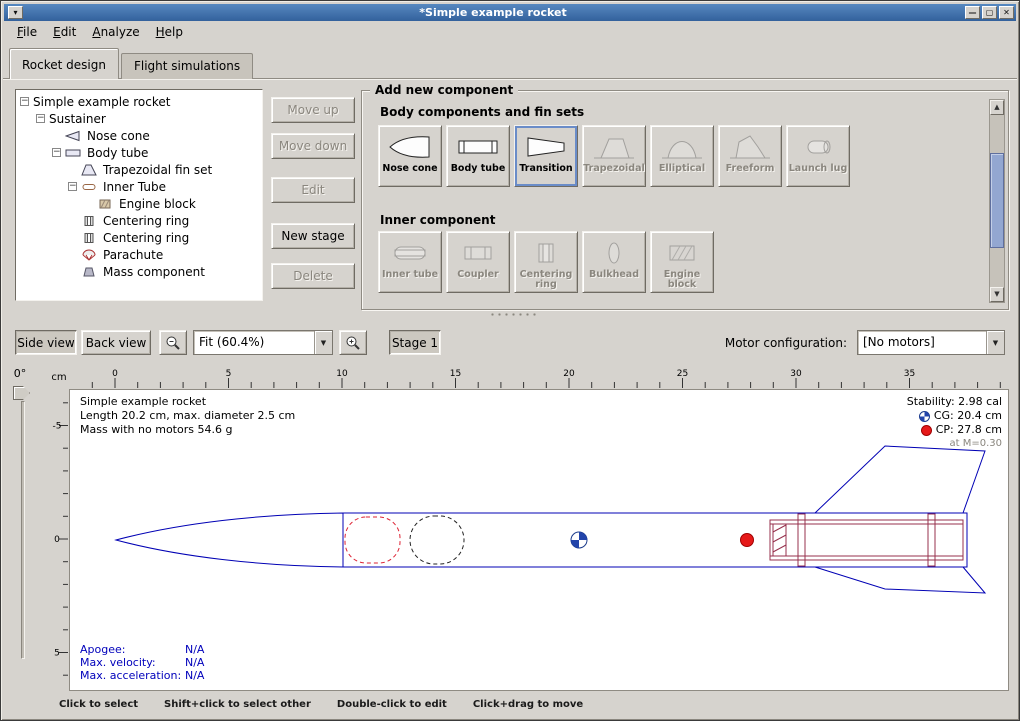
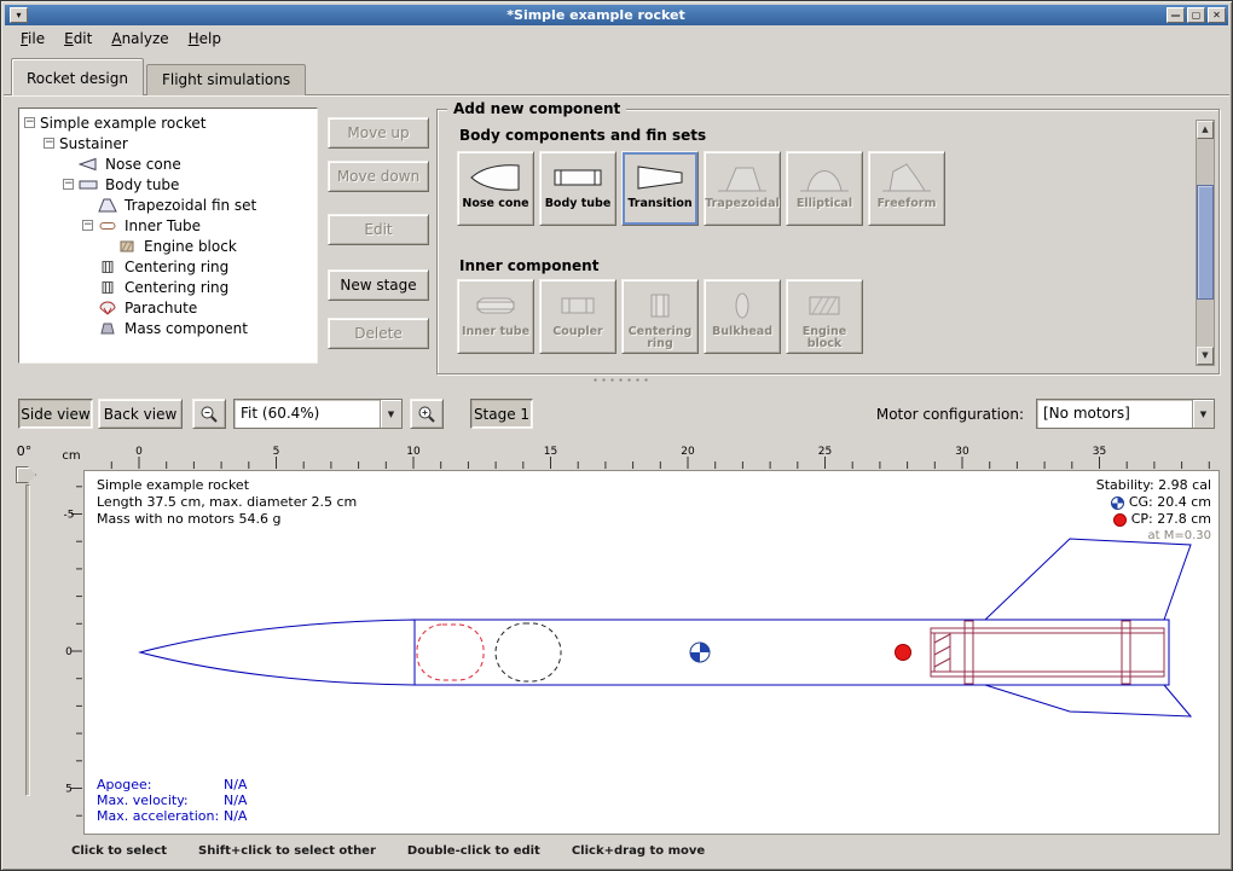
  ▾
  *Simple example rocket
  —
  ▢
  ✕
  File
  Edit
  Analyze
  Help
  Rocket design
  Flight simulations
  −
  Simple example rocket
  −
  Sustainer
  Nose cone
  −
  Body tube
  Trapezoidal fin set
  −
  Inner Tube
  Engine block
  Centering ring
  Centering ring
  Parachute
  Mass component
  Move up
  Move down
  Edit
  New stage
  Delete
  Add new component
  Body components and fin sets
  Nose cone
  Body tube
  Transition
  Trapezoidal
  Elliptical
  Freeform
- Launch lug
  Inner component
  Inner tube
  Coupler
  Centering ring
  Bulkhead
  Engine block
  ▲
  ▼
  Side view
  Back view
  Fit (60.4%)
  ▼
  Stage 1
  Motor configuration:
  [No motors]
  ▼
  0°
  cm
  0
  5
  10
  15
  20
  25
  30
  35
  -5
  0
  5
  Simple example rocket
- Length 20.2 cm, max. diameter 2.5 cm
+ Length 37.5 cm, max. diameter 2.5 cm
  Mass with no motors 54.6 g
  Stability: 2.98 cal
  CG: 20.4 cm
  CP: 27.8 cm
  at M=0.30
  Apogee:
  N/A
  Max. velocity:
  N/A
  Max. acceleration:
  N/A
  Click to select
  Shift+click to select other
  Double-click to edit
  Click+drag to move
